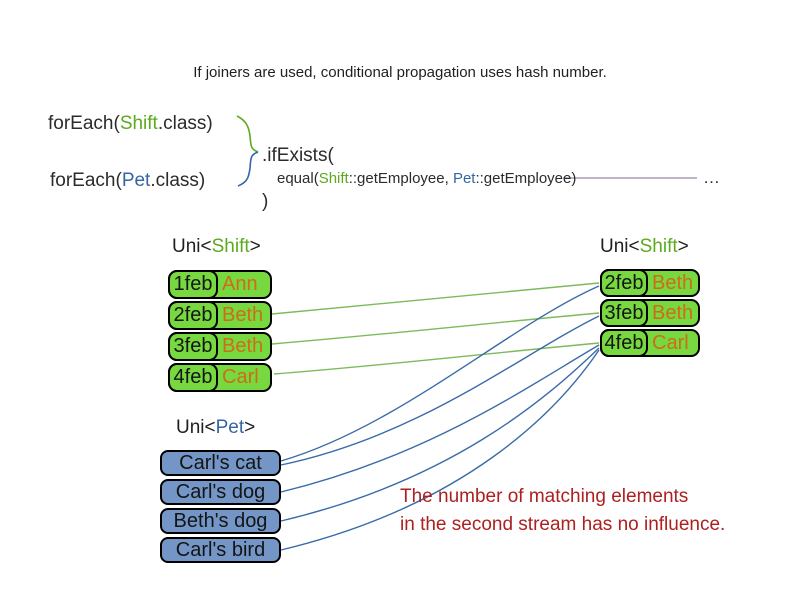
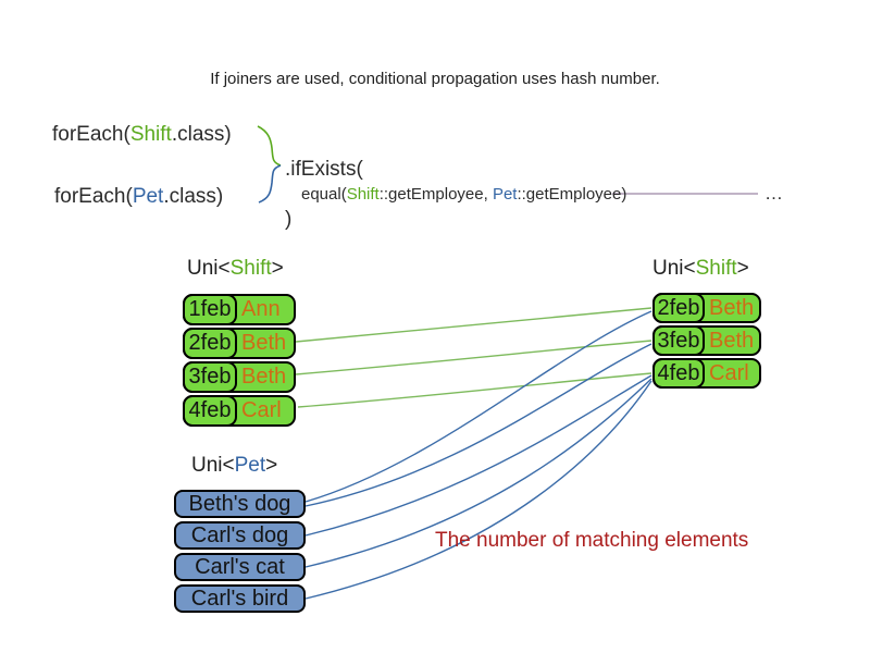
  If joiners are used, conditional propagation uses hash number.
  forEach(Shift.class)
  forEach(Pet.class)
  .ifExists(
  equal(Shift::getEmployee, Pet::getEmployee)
  …
  )
  Uni<Shift>
  1feb
  Ann
  2feb
  Beth
  3feb
  Beth
  4feb
  Carl
  Uni<Shift>
  2feb
  Beth
  3feb
  Beth
  4feb
  Carl
  Uni<Pet>
- Carl's cat
+ Beth's dog
  Carl's dog
- Beth's dog
+ Carl's cat
  Carl's bird
  The number of matching elements
- in the second stream has no influence.
